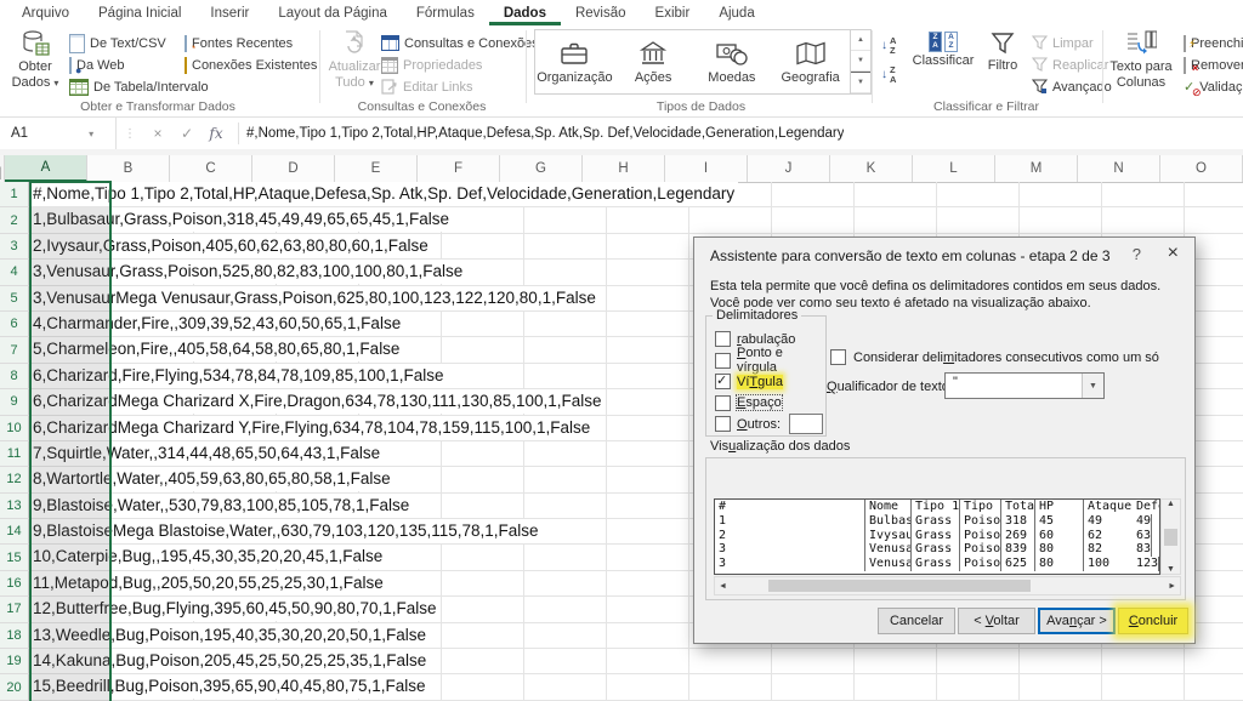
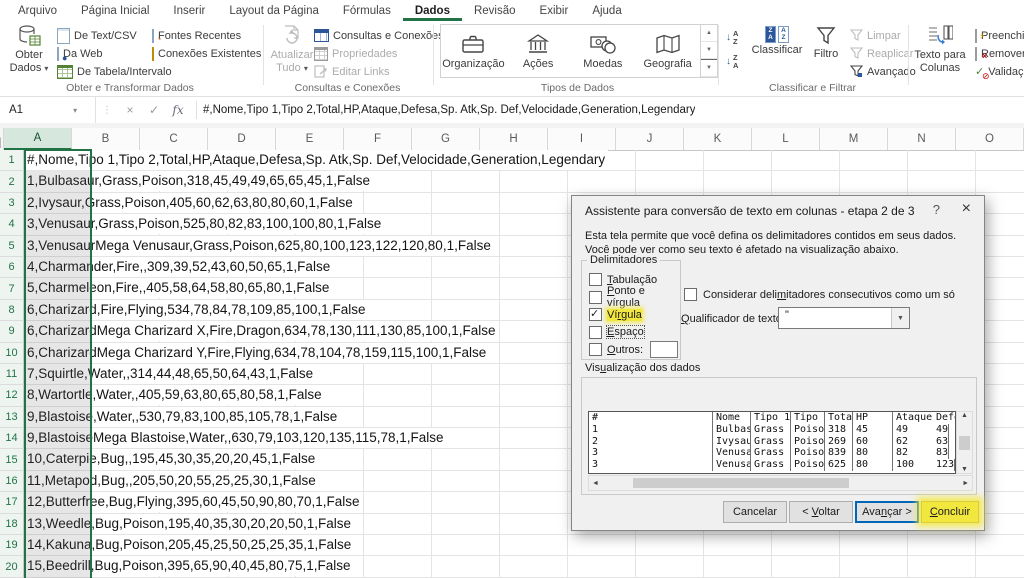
  Arquivo
  Página Inicial
  Inserir
  Layout da Página
  Fórmulas
  Dados
  Revisão
  Exibir
  Ajuda
  Obter
  Dados ▾
  De Text/CSV
  ●
  Da Web
  De Tabela/Intervalo
  ◔
  Fontes Recentes
  Conexões Existentes
  Obter e Transformar Dados
  Atualizar
  Tudo ▾
  Consultas e Conexõe
  Propriedades
  Editar Links
  Consultas e Conexões
  Organização
  Ações
  Moedas
  Geografia
  Tipos de Dados
  A
  ↓
  Z
  Z
  ↓
  A
  Classificar
  Filtro
  Limpar
  Reaplicar
  Avançado
  Classificar e Filtrar
  Texto para
  Colunas
  ⚡
  Preenchi
  ×
  Remove
  ✓
  ⊘
  Validaç
  A1
  ▾
  ⋮
  ×
  ✓
  fx
  #,Nome,Tipo 1,Tipo 2,Total,HP,Ataque,Defesa,Sp. Atk,Sp. Def,Velocidade,Generation,Legendary
  A
  B
  C
  D
  E
  F
  G
  H
  I
  J
  K
  L
  M
  N
  O
  1
  2
  3
  4
  5
  6
  7
  8
  9
  10
  11
  12
  13
  14
  15
  16
  17
  18
  19
  20
  #,Nome,Tipo 1,Tipo 2,Total,HP,Ataque,Defesa,Sp. Atk,Sp. Def,Velocidade,Generation,Legendary
  1,Bulbasar,Grass,Poison,318,45,49,49,65,65,45,1,False
  2,Ivysaur,rass,Poison,405,60,62,63,80,80,60,1,False
  3,Venusaur,Grass,Poison,525,80,82,83,100,100,80,1,False
  3,VenusaurMega Venusaur,Grass,Poison,625,80,100,123,122,120,80,1,False
  4,Charmader,Fire,,309,39,52,43,60,50,65,1,False
  5,Charmeleon,Fire,,405,58,64,58,80,65,80,1,False
  6,Charizard,Fire,Flying,534,78,84,78,109,85,100,1,False
  6,CharizardMega Charizard X,Fire,Dragon,634,78,130,111,130,85,100,1,False
  6,CharizardMega Charizard Y,Fire,Flying,634,78,104,78,159,115,100,1,False
  7,Squirtle,Water,,314,44,48,65,50,64,43,1,False
  8,Wartortle,Water,,405,59,63,80,65,80,58,1,False
  9,Blastois,Water,,530,79,83,100,85,105,78,1,False
  9,BlastoisMega Blastoise,Water,,630,79,103,120,135,115,78,1,False
  10,Caterpie,Bug,,195,45,30,35,20,20,45,1,False
  11,Metapod,Bug,,205,50,20,55,25,25,30,1,False
  12,Butterfree,Bug,Flying,395,60,45,50,90,80,70,1,False
  13,Weedle,Bug,Poison,195,40,35,30,20,20,50,1,False
  14,Kakuna,Bug,Poison,205,45,25,50,25,25,35,1,False
  15,Beedril,Bug,Poison,395,65,90,40,45,80,75,1,False
  Assistente para conversão de texto em colunas - etapa 2 de 3
  ?
  ×
  Esta tela permite que você defina os delimitadores contidos em seus dados. Você pode ver como seu texto é afetado na visualização abaixo.
  Delimitadores
- rabulação
+ Tabulação
  Ponto e vírgula
- VíTgula
+ Vírgula
  Espaço
  Outros:
  Considerar delimitadores consecutivos como um só
  Qualificador de text
  "
  Visualização dos dados
  #
  Nome
  Tipo 1
  Tipo
  Tota
  HP
  Ataque
  1
  Grass
  Poiso
  318
  45
  49
  49
  2
  Ivysau
  Grass
  Poiso
  269
  60
  62
  63
  3
  Venusa
  Grass
  Poiso
  839
  80
  82
  83
  3
  Grass
  Poiso
  625
  80
  100
  123
  Cancelar
  < Voltar
  Avançar >
  Concluir
